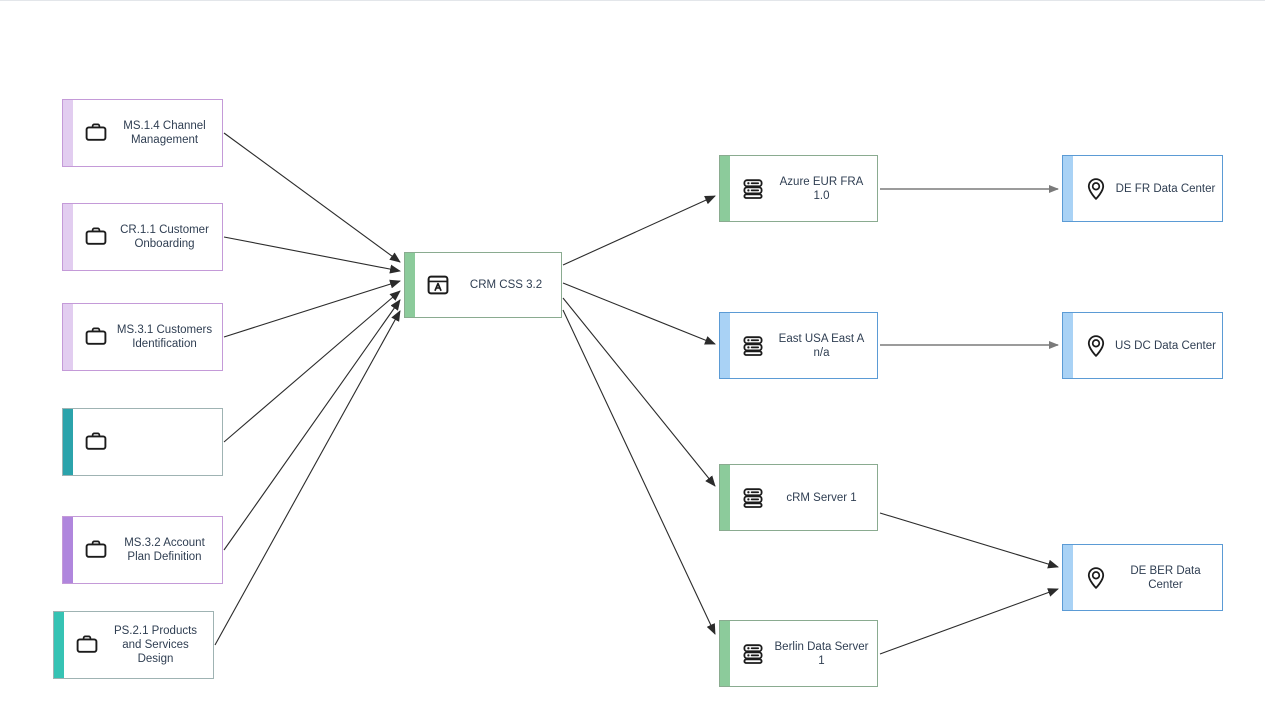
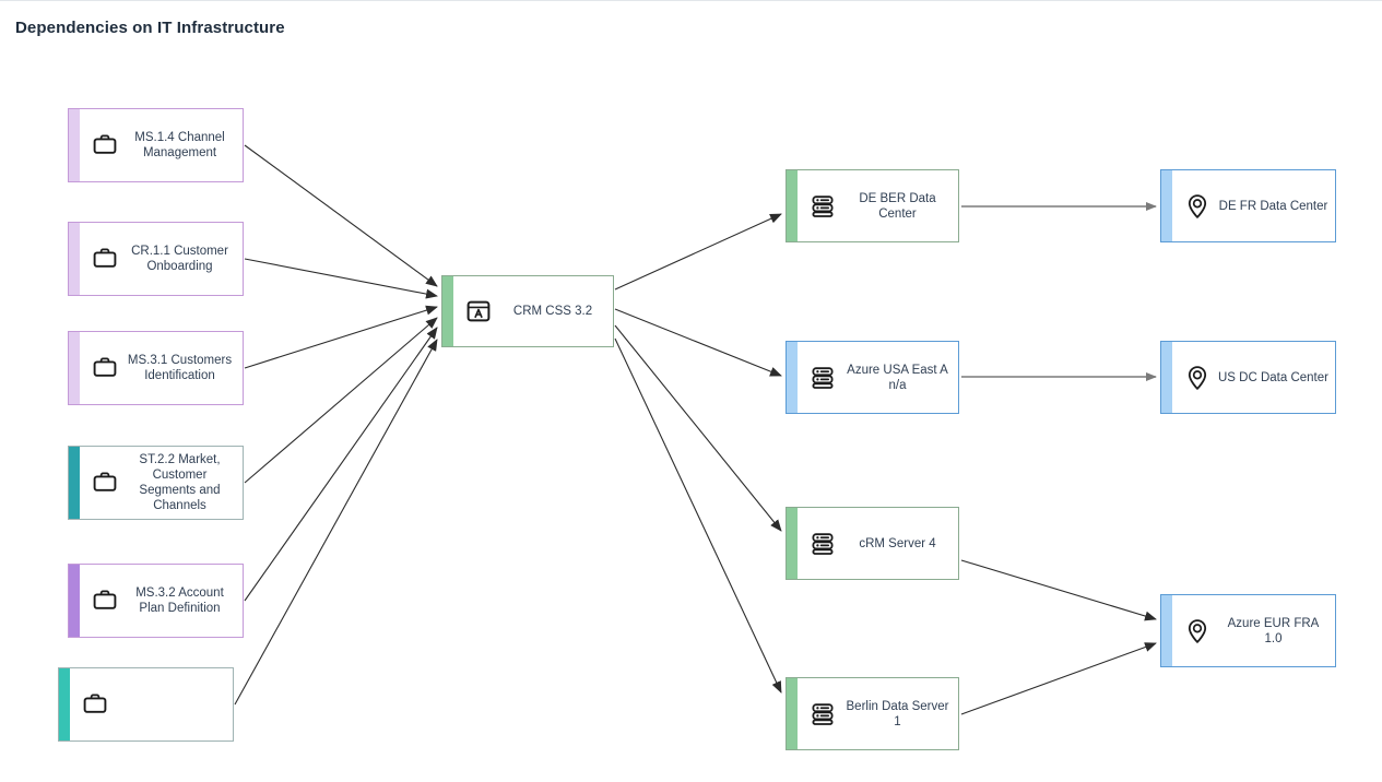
+ Dependencies on IT Infrastructure
  MS.1.4 Channel Management
  CR.1.1 Customer Onboarding
  MS.3.1 Customers Identification
+ ST.2.2 Market, Customer Segments and Channels
  MS.3.2 Account Plan Definition
- PS.2.1 Products and Services Design
  CRM CSS 3.2
- Azure EUR FRA 1.0
+ DE BER Data Center
- East USA East A n/a
+ Azure USA East A n/a
- cRM Server 1
+ cRM Server 4
  Berlin Data Server 1
  DE FR Data Center
  US DC Data Center
- DE BER Data Center
+ Azure EUR FRA 1.0
